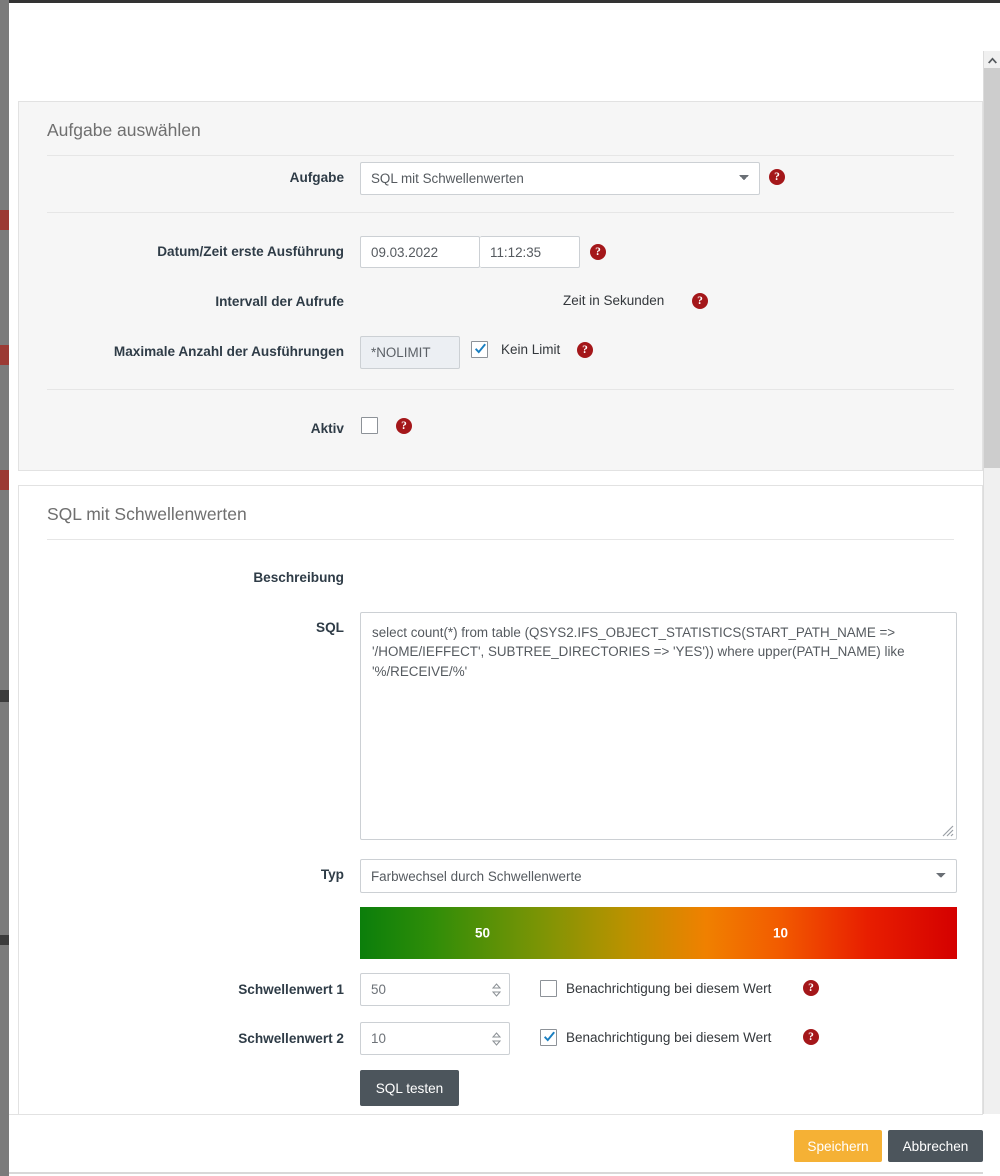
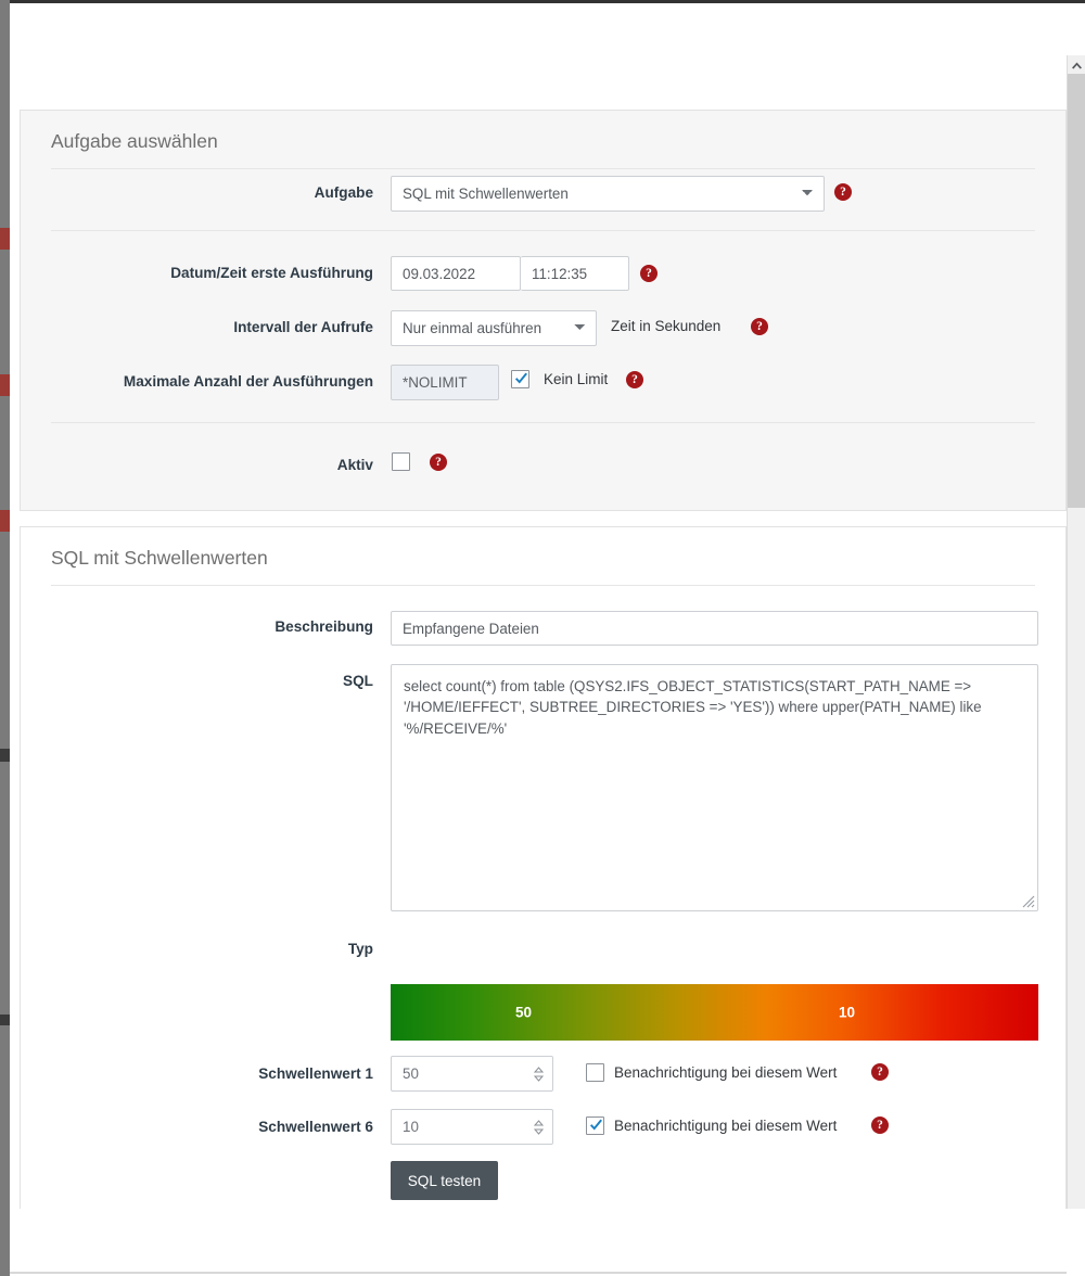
  Aufgabe auswählen
  Aufgabe
  SQL mit Schwellenwerten
  ?
  Datum/Zeit erste Ausführung
  09.03.2022
  11:12:35
  ?
  Intervall der Aufrufe
+ Nur einmal ausführen
  Zeit in Sekunden
  ?
  Maximale Anzahl der Ausführungen
  *NOLIMIT
  Kein Limit
  ?
  Aktiv
  ?
  SQL mit Schwellenwerten
  Beschreibung
+ Empfangene Dateien
  SQL
  Typ
- Farbwechsel durch Schwellenwerte
  50
  10
  Schwellenwert 1
  50
  Benachrichtigung bei diesem Wert
  ?
- Schwellenwert 2
+ Schwellenwert 6
  10
  Benachrichtigung bei diesem Wert
  ?
  SQL testen
- Speichern
- Abbrechen
